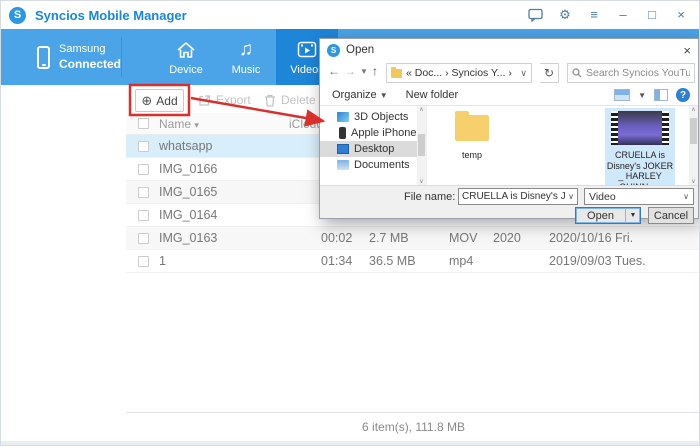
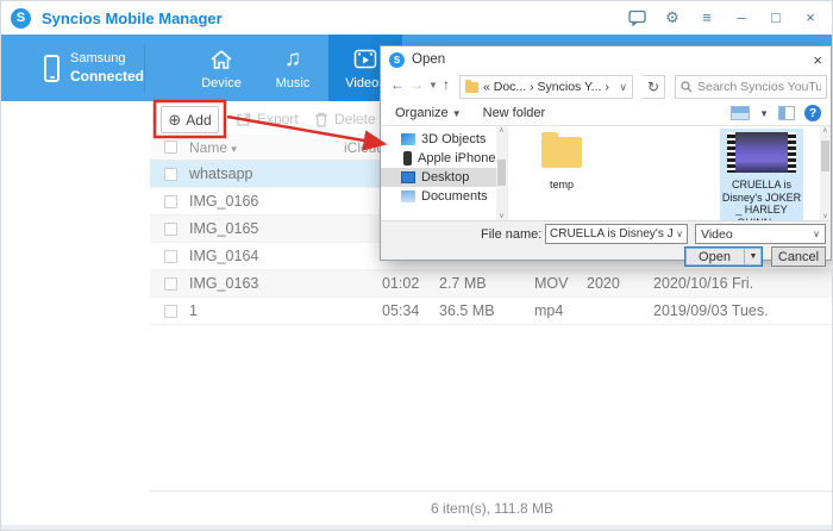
  S
  Syncios Mobile Manager
  ⚙
  ≡
  –
  □
  ×
  Samsung
  Connected
  Device
  ♫
  Music
  Video
  ⊕
  Add
  Export
  Delete
  Name ▾
  iClou
  whatsapp
  IMG_0166
  IMG_0165
  IMG_0164
  IMG_0163
- 00:02
+ 01:02
  2.7 MB
  MOV
  2020
  2020/10/16 Fri.
  1
- 01:34
+ 05:34
  36.5 MB
  mp4
  2019/09/03 Tues.
  6 item(s), 111.8 MB
  S
  Open
  ×
  ←
  →
  ▼
  ↑
  « Doc... › Syncios Y... ›
  ∨
  ↻
  Organize ▼
  New folder
  ▼
  ?
  3D Objects
  Apple iPhone
  Desktop
  Documents
  temp
  File name:
  ∨
  Video
  ∨
  Open
  Cancel
